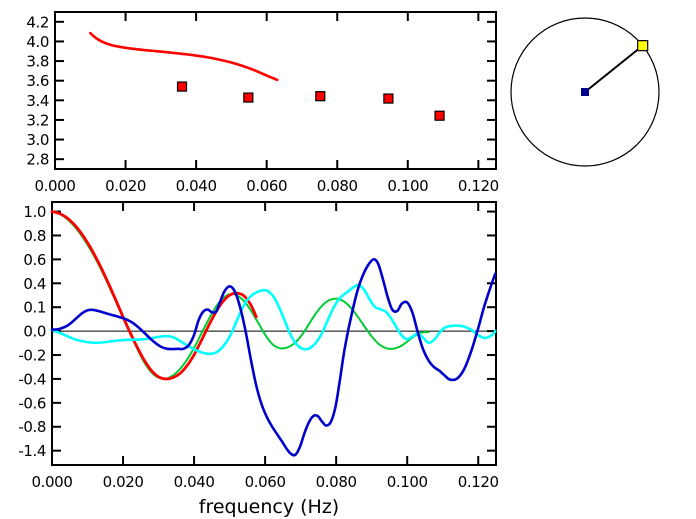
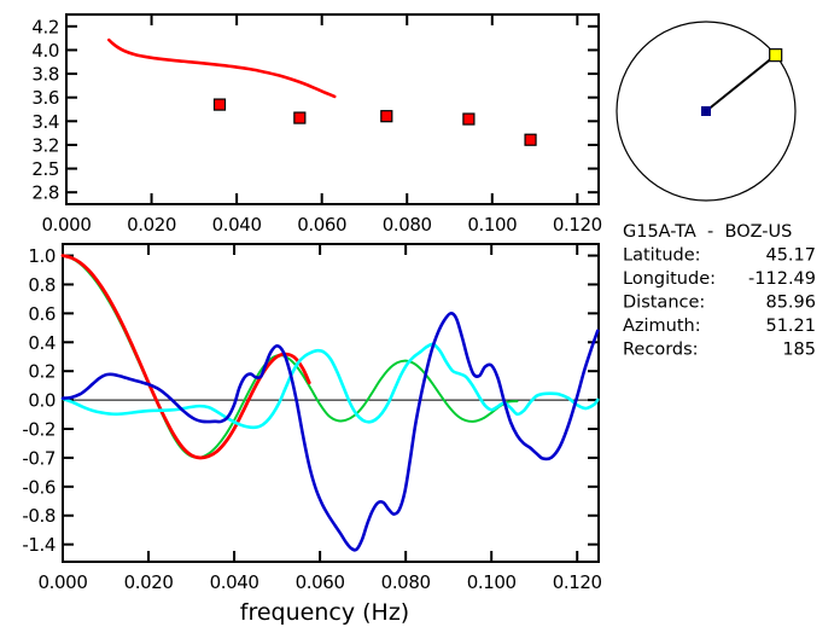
  2.8
- 3.0
+ 2.5
  3.2
  3.4
  3.6
  3.8
  4.0
  4.2
  0.000
  0.020
  0.040
  0.060
  0.080
  0.100
  0.120
  -1.4
  -0.8
  -0.6
- -0.4
+ -0.7
  -0.2
  0.0
- 0.1
+ 0.2
  0.4
  0.6
  0.8
  1.0
  0.000
  0.020
  0.040
  0.060
  0.080
  0.100
  0.120
  frequency (Hz)
+ G15A-TA - BOZ-US
+ Latitude:
+ 45.17
+ Longitude:
+ -112.49
+ Distance:
+ 85.96
+ Azimuth:
+ 51.21
+ Records:
+ 185
